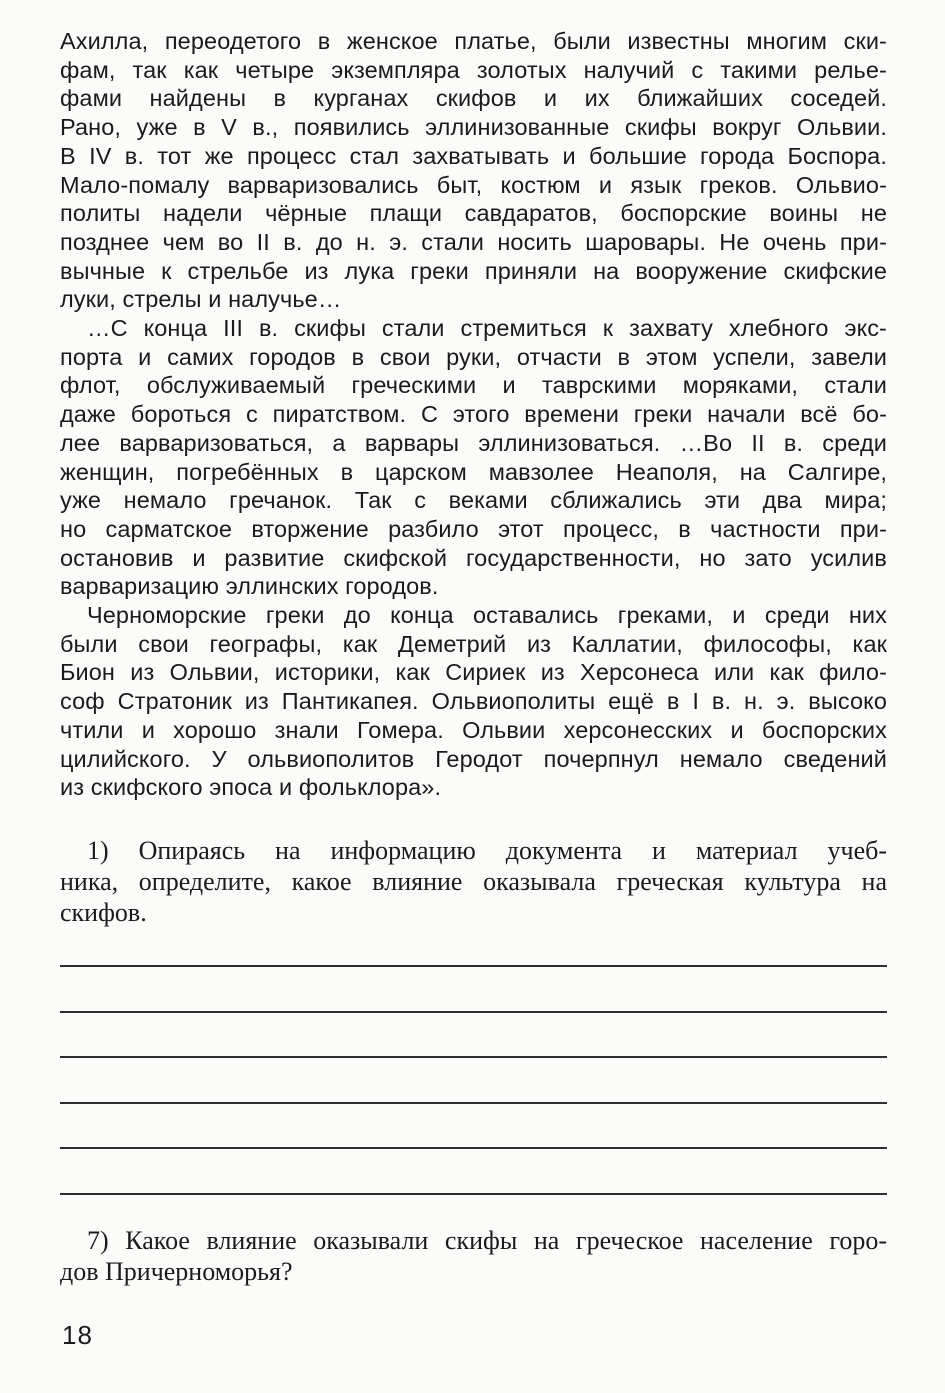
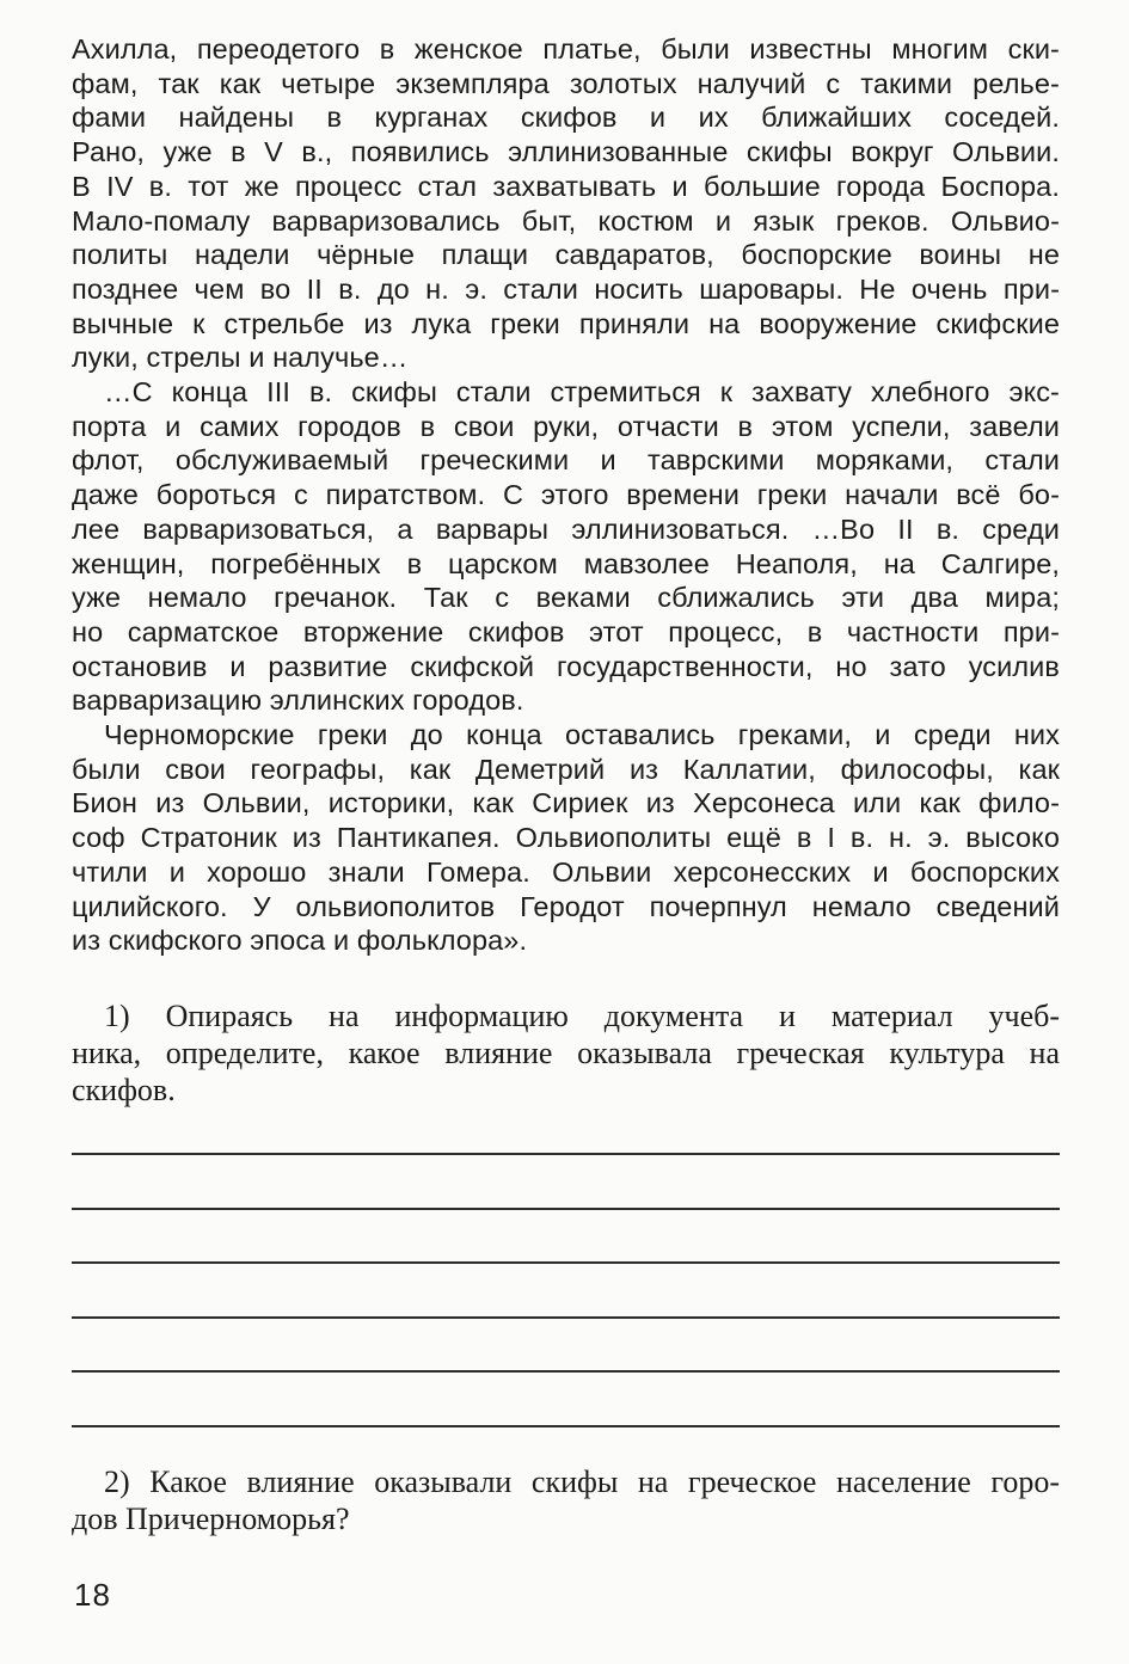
  Ахилла, переодетого в женское платье, были известны многим ски-
  фам, так как четыре экземпляра золотых налучий с такими релье-
  фами найдены в курганах скифов и их ближайших соседей.
  Рано, уже в V в., появились эллинизованные скифы вокруг Ольвии.
  В IV в. тот же процесс стал захватывать и большие города Боспора.
  Мало-помалу варваризовались быт, костюм и язык греков. Ольвио-
  политы надели чёрные плащи савдаратов, боспорские воины не
  позднее чем во II в. до н. э. стали носить шаровары. Не очень при-
  вычные к стрельбе из лука греки приняли на вооружение скифские
  луки, стрелы и налучье…
  …С конца III в. скифы стали стремиться к захвату хлебного экс-
  порта и самих городов в свои руки, отчасти в этом успели, завели
  флот, обслуживаемый греческими и таврскими моряками, стали
  даже бороться с пиратством. С этого времени греки начали всё бо-
  лее варваризоваться, а варвары эллинизоваться. …Во II в. среди
  женщин, погребённых в царском мавзолее Неаполя, на Салгире,
  уже немало гречанок. Так с веками сближались эти два мира;
- но сарматское вторжение разбило этот процесс, в частности при-
+ но сарматское вторжение скифов этот процесс, в частности при-
  остановив и развитие скифской государственности, но зато усилив
  варваризацию эллинских городов.
  Черноморские греки до конца оставались греками, и среди них
  были свои географы, как Деметрий из Каллатии, философы, как
  Бион из Ольвии, историки, как Сириек из Херсонеса или как фило-
  соф Стратоник из Пантикапея. Ольвиополиты ещё в I в. н. э. высоко
  чтили и хорошо знали Гомера. Ольвии херсонесских и боспорских
  цилийского. У ольвиополитов Геродот почерпнул немало сведений
  из скифского эпоса и фольклора».
  1) Опираясь на информацию документа и материал учеб-
  ника, определите, какое влияние оказывала греческая культура на
  скифов.
- 7) Какое влияние оказывали скифы на греческое население горо-
+ 2) Какое влияние оказывали скифы на греческое население горо-
  дов Причерноморья?
  18
